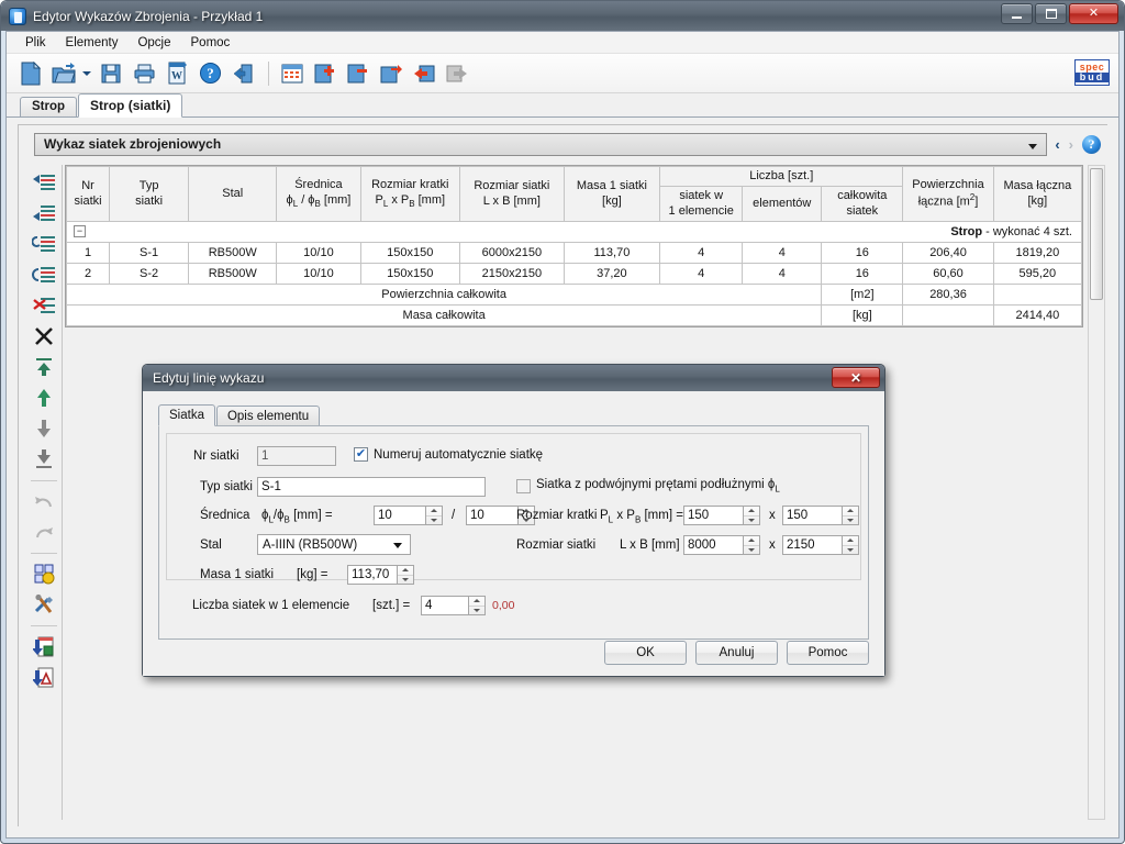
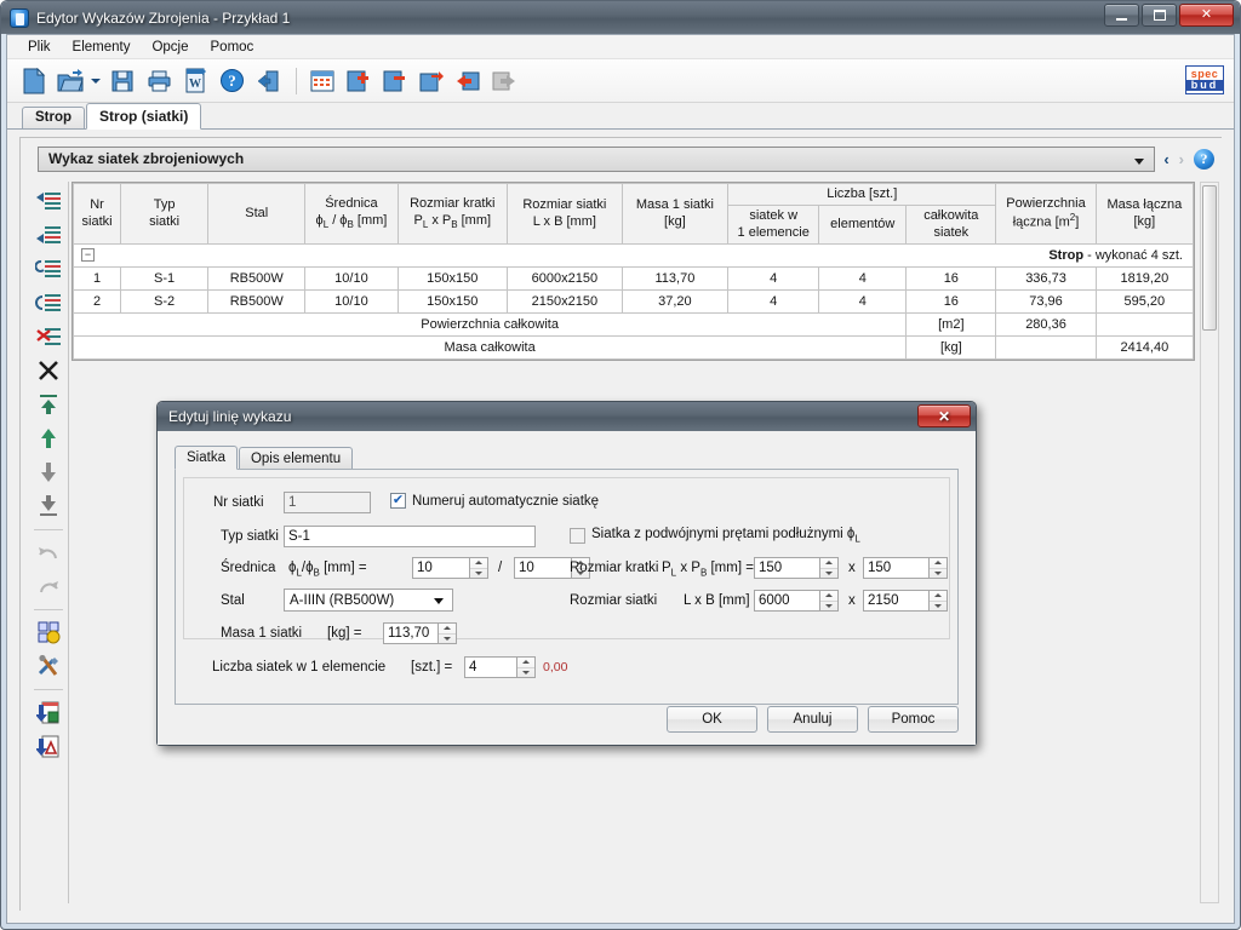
  Edytor Wykazów Zbrojenia - Przykład 1
  ✕
  Plik
  Elementy
  Opcje
  Pomoc
  W
  ?
  spec
  bud
  Strop
  Strop (siatki)
  Wykaz siatek zbrojeniowych
  ‹
  ›
  ?
  Nr siatki	Typ siatki	Stal	Średnica ϕL / ϕB [mm]	Rozmiar kratki PL x PB [mm]	Rozmiar siatki L x B [mm]	Masa 1 siatki [kg]	Liczba [szt.]	Powierzchnia łączna [m2]	Masa łączna [kg]
  siatek w 1 elemencie	elementów	całkowita siatek
  − Strop - wykonać 4 szt.
- 1	S-1	RB500W	10/10	150x150	6000x2150	113,70	4	4	16	206,40	1819,20
+ 1	S-1	RB500W	10/10	150x150	6000x2150	113,70	4	4	16	336,73	1819,20
- 2	S-2	RB500W	10/10	150x150	2150x2150	37,20	4	4	16	60,60	595,20
+ 2	S-2	RB500W	10/10	150x150	2150x2150	37,20	4	4	16	73,96	595,20
  Powierzchnia całkowita	[m2]	280,36
  Masa całkowita	[kg]		2414,40
  Edytuj linię wykazu
  ✕
  Siatka
  Opis elementu
  Nr siatki
  1
  ✔
  Numeruj automatycznie siatkę
  Typ siatki
  S-1
  Siatka z podwójnymi prętami podłużnymi ϕL
  Średnica
  ϕL/ϕB [mm] =
  10
  /
  10
  Rozmiar kratki
  PL x PB [mm] =
  150
  x
  150
  Stal
  A-IIIN (RB500W)
  Rozmiar siatki
  L x B [mm]
- 8000
+ 6000
  x
  2150
  Masa 1 siatki
  [kg] =
  113,70
  Liczba siatek w 1 elemencie
  [szt.] =
  4
  0,00
  OK
  Anuluj
  Pomoc
